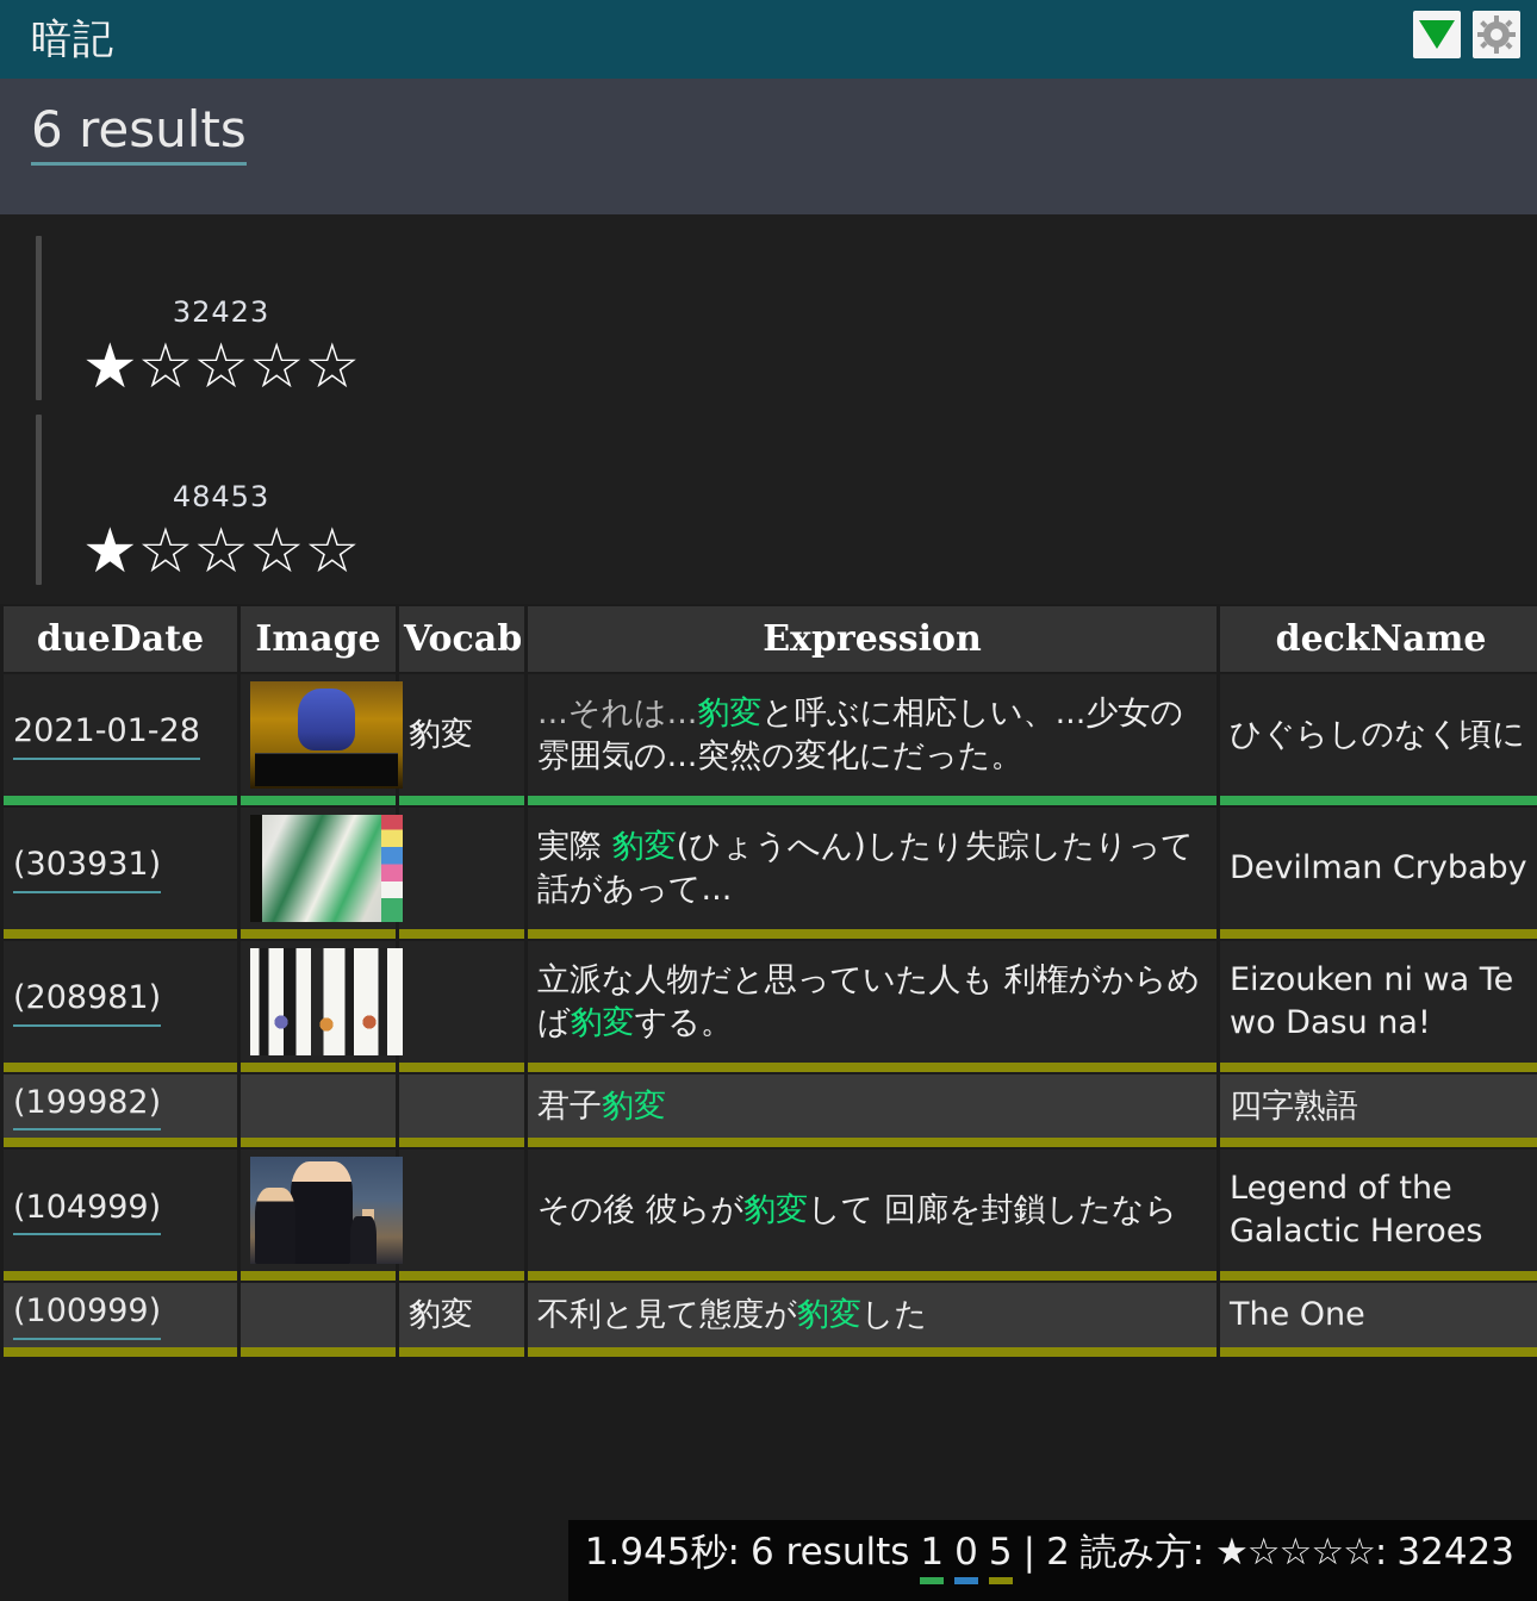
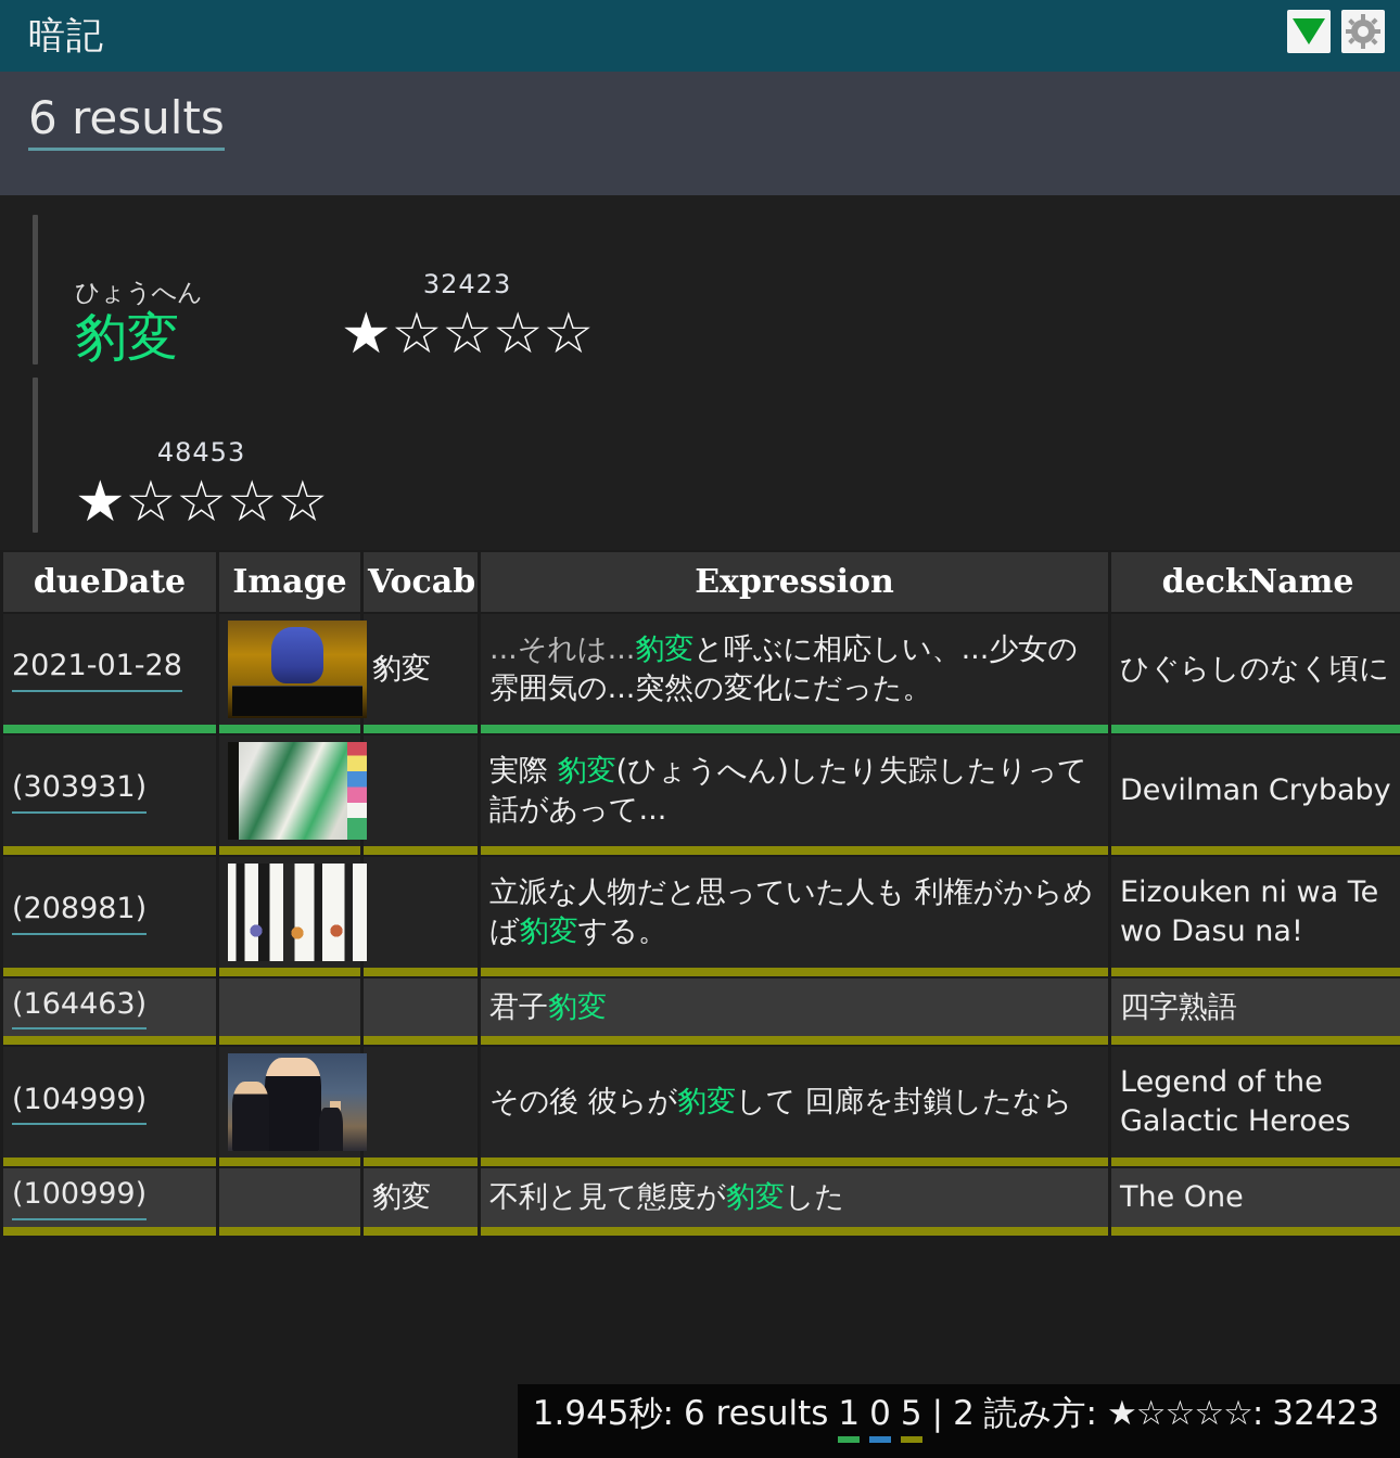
  暗記
  6 results
+ ひょうへん
+ 豹変
  32423
  ★☆☆☆☆
  48453
  ★☆☆☆☆
  dueDate	Image	Vocab	Expression	deckName
  2021-01-28		豹変	...それは...豹変と呼ぶに相応しい、...少女の雰囲気の...突然の変化にだった。	ひぐらしのなく頃に
  (303931)			実際 豹変(ひょうへん)したり失踪したりって 話があって...	Devilman Crybaby
  (208981)			立派な人物だと思っていた人も 利権がからめば豹変する。	Eizouken ni wa Te wo Dasu na!
- (199982)			君子豹変	四字熟語
+ (164463)			君子豹変	四字熟語
  (104999)			その後 彼らが豹変して 回廊を封鎖したなら	Legend of the Galactic Heroes
  (100999)		豹変	不利と見て態度が豹変した	The One
  1.945秒:
  6 results
  1
  0
  5
  |
  2
  読み方:
  ★☆☆☆☆:
  32423
